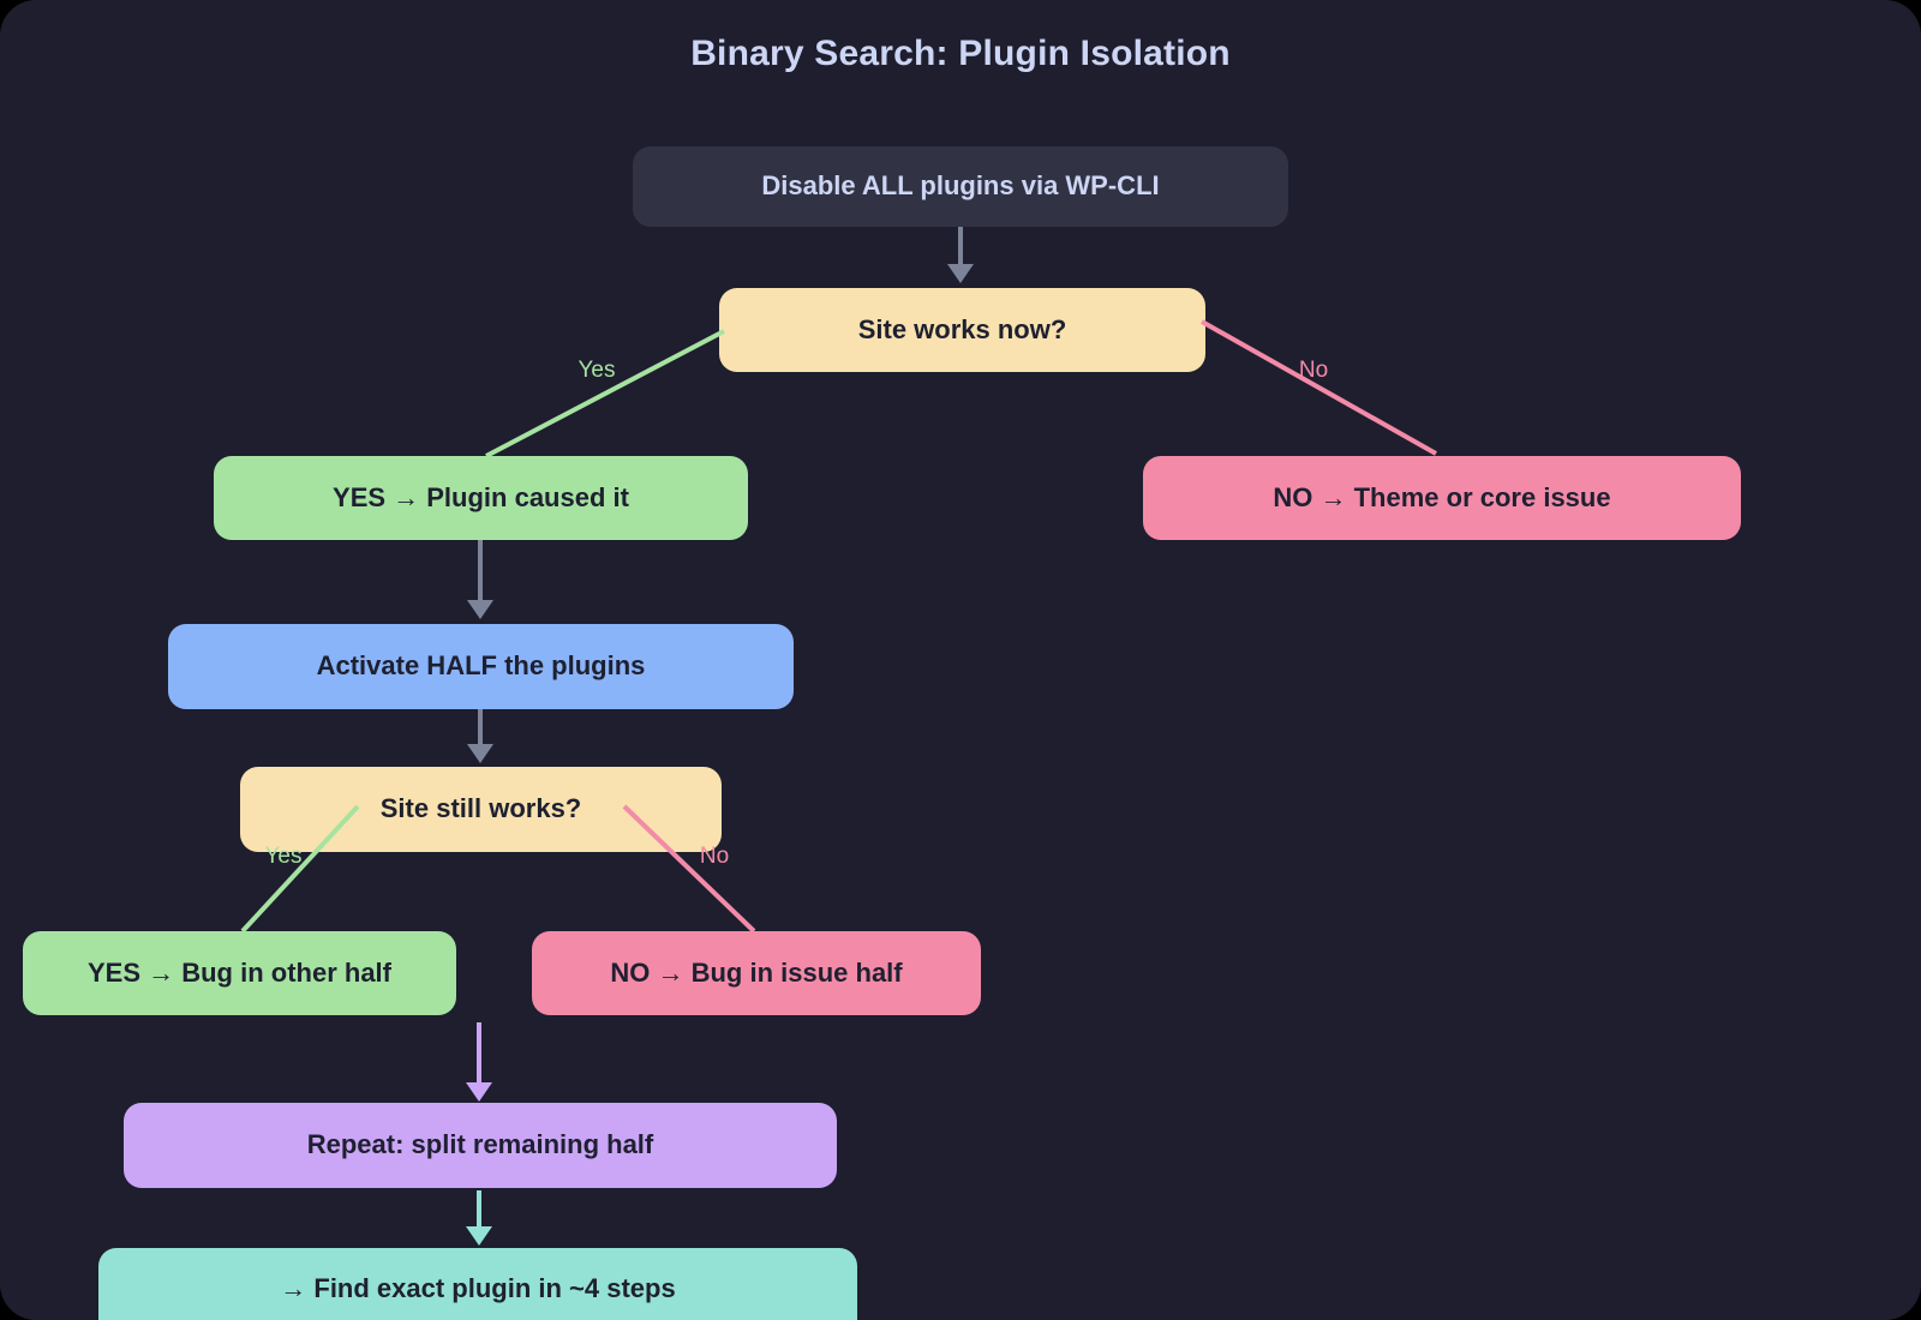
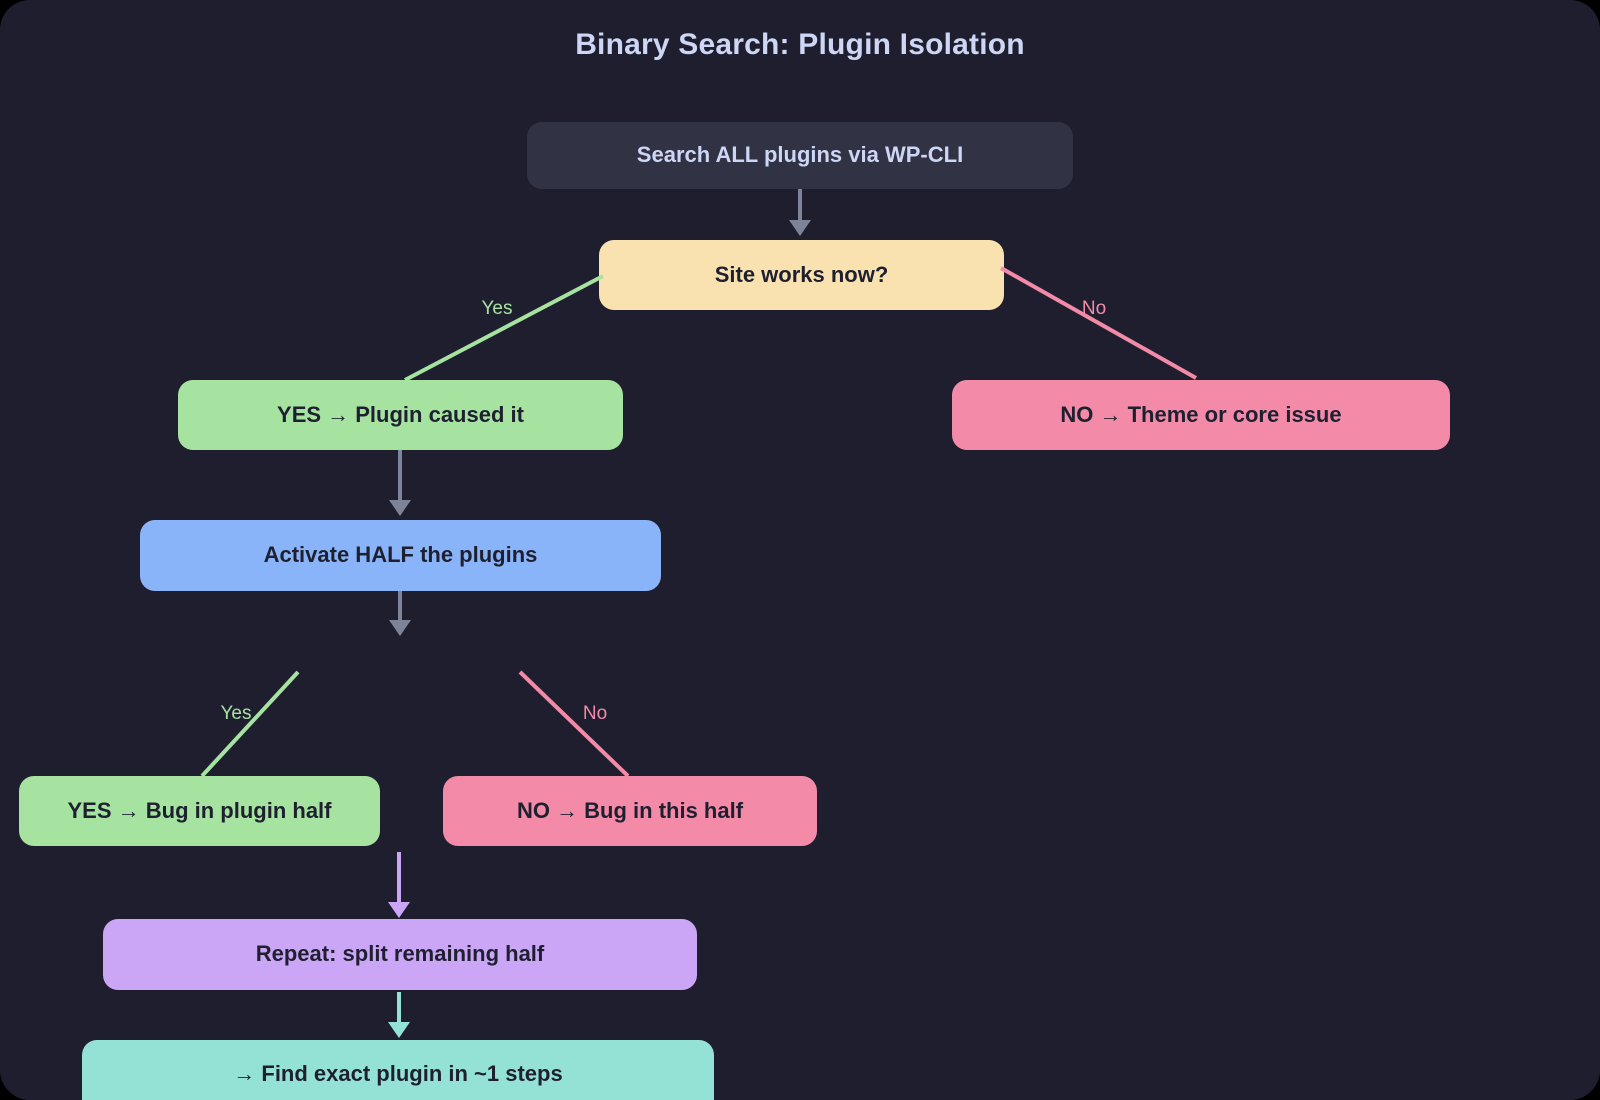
  Binary Search: Plugin Isolation
- Disable ALL plugins via WP-CLI
+ Search ALL plugins via WP-CLI
  Site works now?
  YES → Plugin caused it
  NO → Theme or core issue
  Activate HALF the plugins
- Site still works?
- YES → Bug in other half
+ YES → Bug in plugin half
- NO → Bug in issue half
+ NO → Bug in this half
  Repeat: split remaining half
- → Find exact plugin in ~4 steps
+ → Find exact plugin in ~1 steps
  Yes
  No
  Yes
  No
